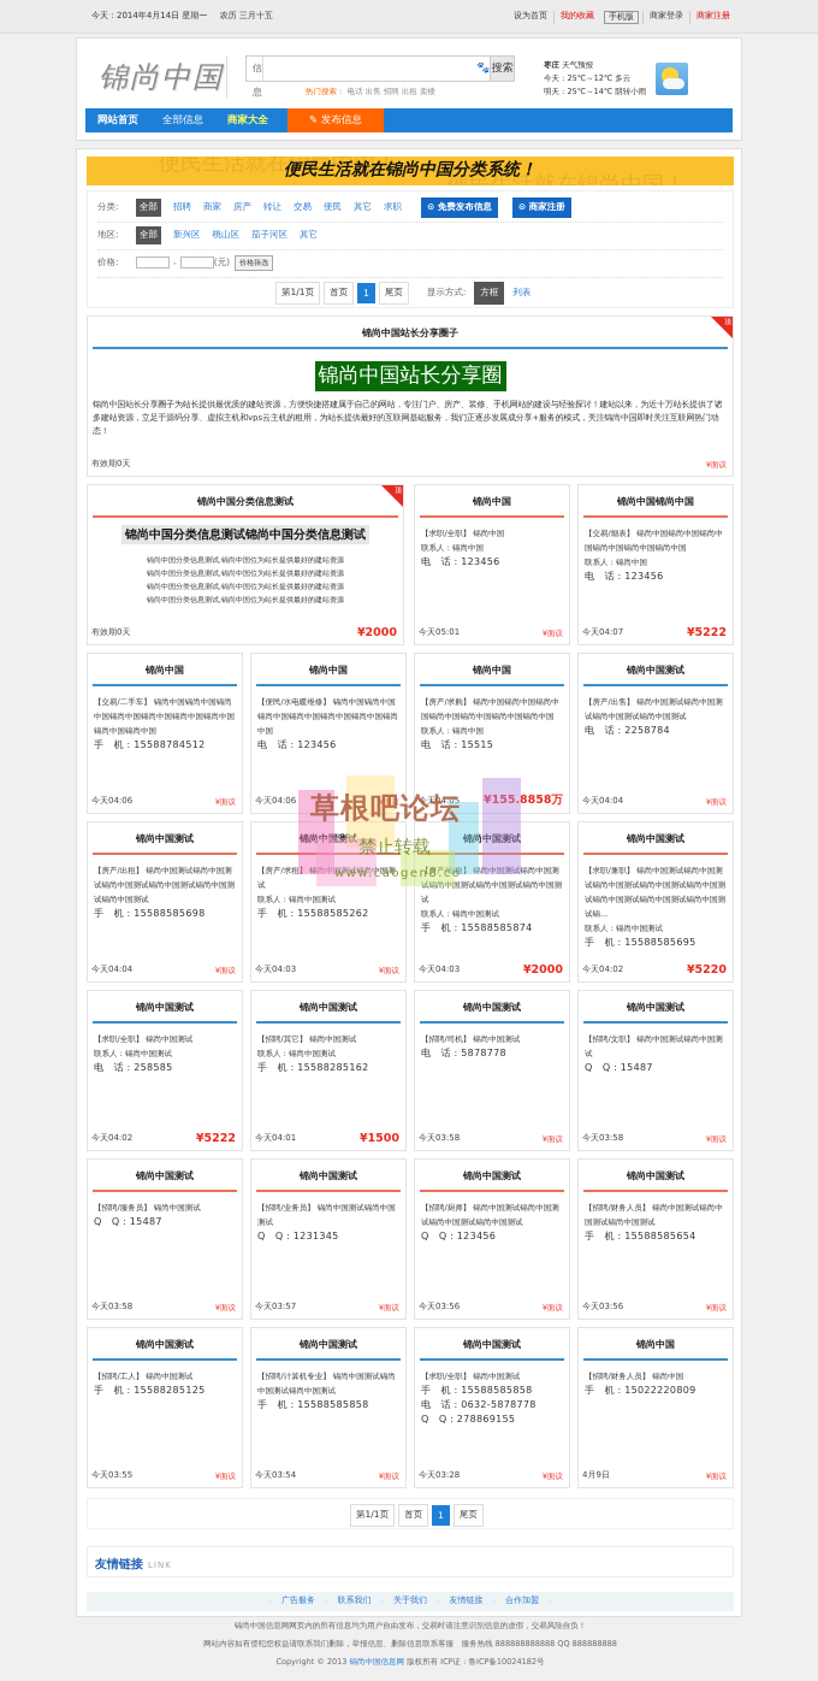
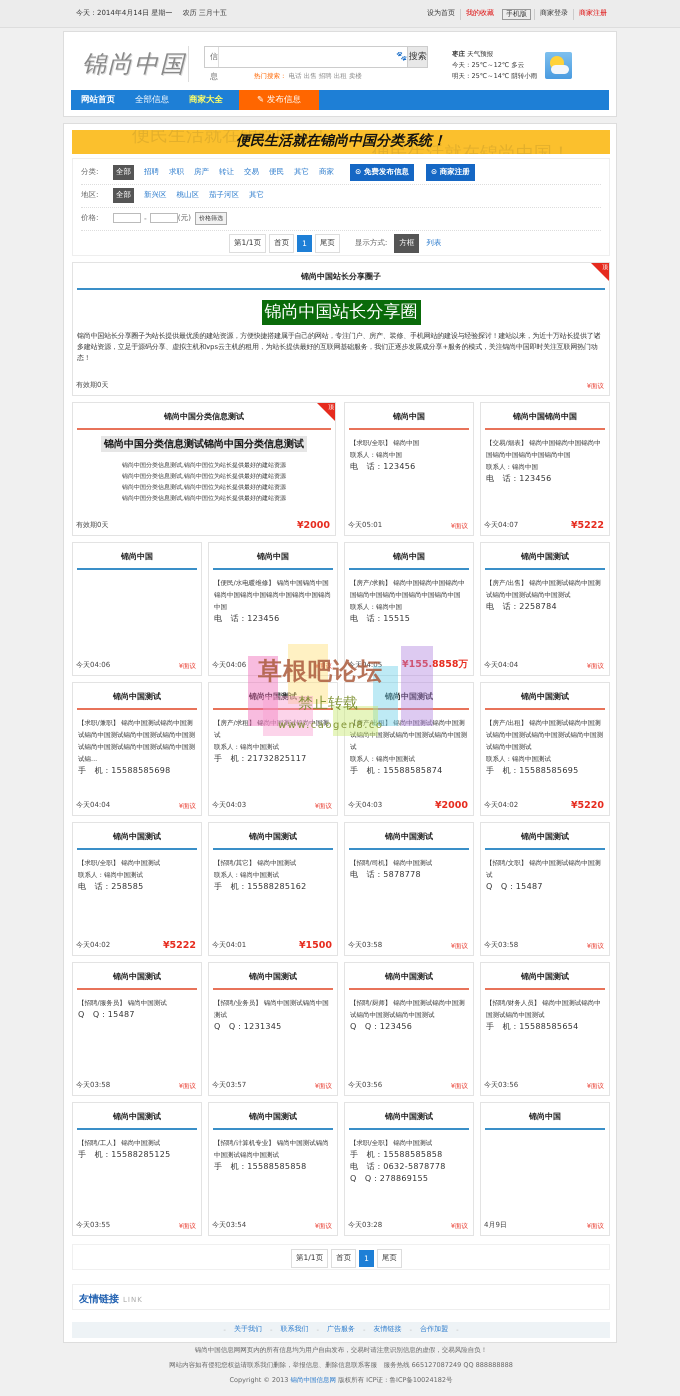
  今天：2014年4月14日 星期一 农历 三月十五
  设为首页
  我的收藏
  手机版
  商家登录
  商家注册
  锦尚中国
  🐾
  搜索
  热门搜索： 电话 出售 招聘 出租 卖楼
  枣庄 天气预报
  今天：25℃～12℃ 多云
  明天：25℃～14℃ 阴转小雨
  网站首页
  全部信息
  商家大全
  ✎ 发布信息
  便民生活就在锦尚中国！
  便民生活就在锦尚中国！
  便民生活就在锦尚中国分类系统！
  分类:
  全部
  招聘
- 商家
+ 求职
  房产
  转让
  交易
  便民
  其它
- 求职
+ 商家
  ⊙ 免费发布信息
  ⊙ 商家注册
  地区:
  全部
  新兴区
  桃山区
  茄子河区
  其它
  价格:
  -
  (元)
  第1/1页
  首页
  1
  尾页
  显示方式:
  方框
  列表
  锦尚中国站长分享圈子
  锦尚中国站长分享圈
  锦尚中国站长分享圈子为站长提供最优质的建站资源，方便快捷搭建属于自己的网站，专注门户、房产、装修、手机网站的建设与经验探讨！建站以来，为近十万站长提供了诸多建站资源，立足于源码分享、虚拟主机和vps云主机的租用，为站长提供最好的互联网基础服务，我们正逐步发展成分享+服务的模式，关注锦尚中国即时关注互联网热门动态！
  有效期0天
  ¥面议
  锦尚中国分类信息测试
  锦尚中国分类信息测试锦尚中国分类信息测试
  有效期0天
  ¥2000
  锦尚中国
  【求职/全职】 锦尚中国
  联系人：锦尚中国
  电 话：123456
  今天05:01
  ¥面议
  锦尚中国锦尚中国
  【交易/烟表】 锦尚中国锦尚中国锦尚中国锦尚中国锦尚中国锦尚中国
  联系人：锦尚中国
  电 话：123456
  今天04:07
  ¥5222
  锦尚中国
- 【交易/二手车】 锦尚中国锦尚中国锦尚中国锦尚中国锦尚中国锦尚中国锦尚中国锦尚中国锦尚中国
- 手 机：15588784512
  今天04:06
  ¥面议
  锦尚中国
  【便民/水电暖维修】 锦尚中国锦尚中国锦尚中国锦尚中国锦尚中国锦尚中国锦尚中国
  电 话：123456
  今天04:06
  ¥面议
  锦尚中国
  【房产/求购】 锦尚中国锦尚中国锦尚中国锦尚中国锦尚中国锦尚中国锦尚中国
  联系人：锦尚中国
  电 话：15515
  今天04:05
  ¥155.8858万
  锦尚中国测试
  【房产/出售】 锦尚中国测试锦尚中国测试锦尚中国测试锦尚中国测试
  电 话：2258784
  今天04:04
  ¥面议
  锦尚中国测试
- 【房产/出租】 锦尚中国测试锦尚中国测试锦尚中国测试锦尚中国测试锦尚中国测试锦尚中国测试
+ 【求职/兼职】 锦尚中国测试锦尚中国测试锦尚中国测试锦尚中国测试锦尚中国测试锦尚中国测试锦尚中国测试锦尚中国测试锦...
  手 机：15588585698
  今天04:04
  ¥面议
  锦尚中国测试
  【房产/求租】 锦尚中国测试锦尚中国测试
  联系人：锦尚中国测试
- 手 机：15588585262
+ 手 机：21732825117
  今天04:03
  ¥面议
  锦尚中国测试
  【房产/出租】 锦尚中国测试锦尚中国测试锦尚中国测试锦尚中国测试锦尚中国测试
  联系人：锦尚中国测试
  手 机：15588585874
  今天04:03
  ¥2000
  锦尚中国测试
- 【求职/兼职】 锦尚中国测试锦尚中国测试锦尚中国测试锦尚中国测试锦尚中国测试锦尚中国测试锦尚中国测试锦尚中国测试锦...
+ 【房产/出租】 锦尚中国测试锦尚中国测试锦尚中国测试锦尚中国测试锦尚中国测试锦尚中国测试
  联系人：锦尚中国测试
  手 机：15588585695
  今天04:02
  ¥5220
  锦尚中国测试
  【求职/全职】 锦尚中国测试
  联系人：锦尚中国测试
  电 话：258585
  今天04:02
  ¥5222
  锦尚中国测试
  【招聘/其它】 锦尚中国测试
  联系人：锦尚中国测试
  手 机：15588285162
  今天04:01
  ¥1500
  锦尚中国测试
  【招聘/司机】 锦尚中国测试
  电 话：5878778
  今天03:58
  ¥面议
  锦尚中国测试
  【招聘/文职】 锦尚中国测试锦尚中国测试
  Q Q：15487
  今天03:58
  ¥面议
  锦尚中国测试
  【招聘/服务员】 锦尚中国测试
  Q Q：15487
  今天03:58
  ¥面议
  锦尚中国测试
  【招聘/业务员】 锦尚中国测试锦尚中国测试
  Q Q：1231345
  今天03:57
  ¥面议
  锦尚中国测试
  【招聘/厨师】 锦尚中国测试锦尚中国测试锦尚中国测试锦尚中国测试
  Q Q：123456
  今天03:56
  ¥面议
  锦尚中国测试
  【招聘/财务人员】 锦尚中国测试锦尚中国测试锦尚中国测试
  手 机：15588585654
  今天03:56
  ¥面议
  锦尚中国测试
  【招聘/工人】 锦尚中国测试
  手 机：15588285125
  今天03:55
  ¥面议
  锦尚中国测试
  【招聘/计算机专业】 锦尚中国测试锦尚中国测试锦尚中国测试
  手 机：15588585858
  今天03:54
  ¥面议
  锦尚中国测试
  【求职/全职】 锦尚中国测试
  手 机：15588585858
  电 话：0632-5878778
  Q Q：278869155
  今天03:28
  ¥面议
  锦尚中国
- 【招聘/财务人员】 锦尚中国
- 手 机：15022220809
  4月9日
  ¥面议
  第1/1页
  首页
  1
  尾页
  友情链接 LINK
- 广告服务
+ 关于我们
  联系我们
- 关于我们
+ 广告服务
  友情链接
  合作加盟
  锦尚中国信息网网页内的所有信息均为用户自由发布，交易时请注意识别信息的虚假，交易风险自负！
- 网站内容如有侵犯您权益请联系我们删除，举报信息、删除信息联系客服 服务热线 888888888888 QQ 888888888
+ 网站内容如有侵犯您权益请联系我们删除，举报信息、删除信息联系客服 服务热线 665127087249 QQ 888888888
  Copyright © 2013 锦尚中国信息网 版权所有 ICP证：鲁ICP备10024182号
  草根吧论坛
  禁止转载
  www.caogen8.co
